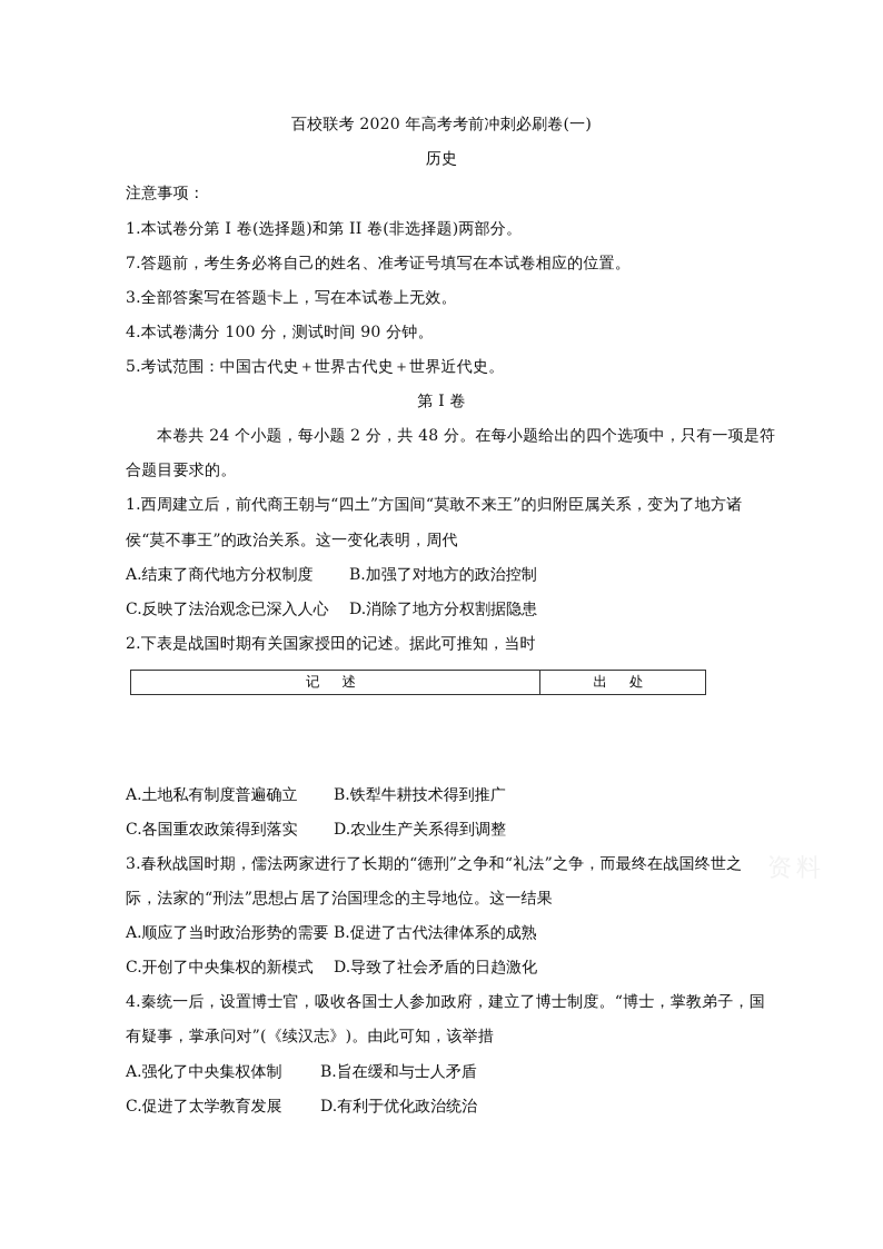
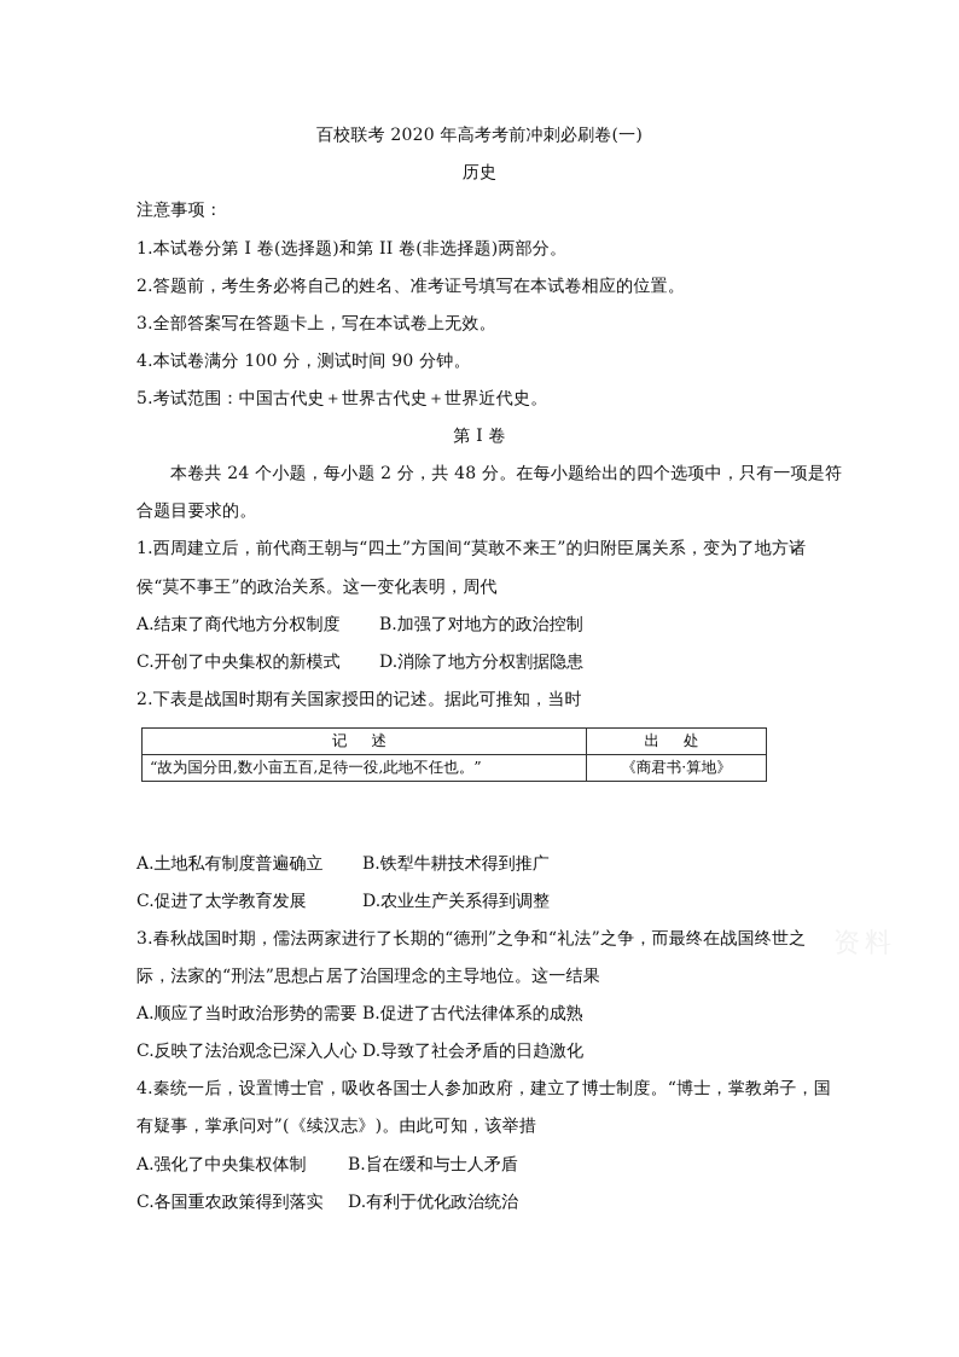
  百校联考 2020 年高考考前冲刺必刷卷(一)
  历史
  注意事项：
  1.本试卷分第 I 卷(选择题)和第 II 卷(非选择题)两部分。
- 7.答题前，考生务必将自己的姓名、准考证号填写在本试卷相应的位置。
+ 2.答题前，考生务必将自己的姓名、准考证号填写在本试卷相应的位置。
  3.全部答案写在答题卡上，写在本试卷上无效。
  4.本试卷满分 100 分，测试时间 90 分钟。
  5.考试范围：中国古代史＋世界古代史＋世界近代史。
  第 I 卷
  本卷共 24 个小题，每小题 2 分，共 48 分。在每小题给出的四个选项中，只有一项是符
  合题目要求的。
  1.西周建立后，前代商王朝与“四土”方国间“莫敢不来王”的归附臣属关系，变为了地方诸
  侯“莫不事王”的政治关系。这一变化表明，周代
  A.结束了商代地方分权制度
  B.加强了对地方的政治控制
- C.反映了法治观念已深入人心
+ C.开创了中央集权的新模式
  D.消除了地方分权割据隐患
  2.下表是战国时期有关国家授田的记述。据此可推知，当时
  记 述	出 处
+ “故为国分田,数小亩五百,足待一役,此地不任也。”	《商君书·算地》
  A.土地私有制度普遍确立
  B.铁犁牛耕技术得到推广
- C.各国重农政策得到落实
+ C.促进了太学教育发展
  D.农业生产关系得到调整
  3.春秋战国时期，儒法两家进行了长期的“德刑”之争和“礼法”之争，而最终在战国终世之
  际，法家的“刑法”思想占居了治国理念的主导地位。这一结果
  A.顺应了当时政治形势的需要
  B.促进了古代法律体系的成熟
- C.开创了中央集权的新模式
+ C.反映了法治观念已深入人心
  D.导致了社会矛盾的日趋激化
  4.秦统一后，设置博士官，吸收各国士人参加政府，建立了博士制度。“博士，掌教弟子，国
  有疑事，掌承问对”(《续汉志》)。由此可知，该举措
  A.强化了中央集权体制
  B.旨在缓和与士人矛盾
- C.促进了太学教育发展
+ C.各国重农政策得到落实
  D.有利于优化政治统治
